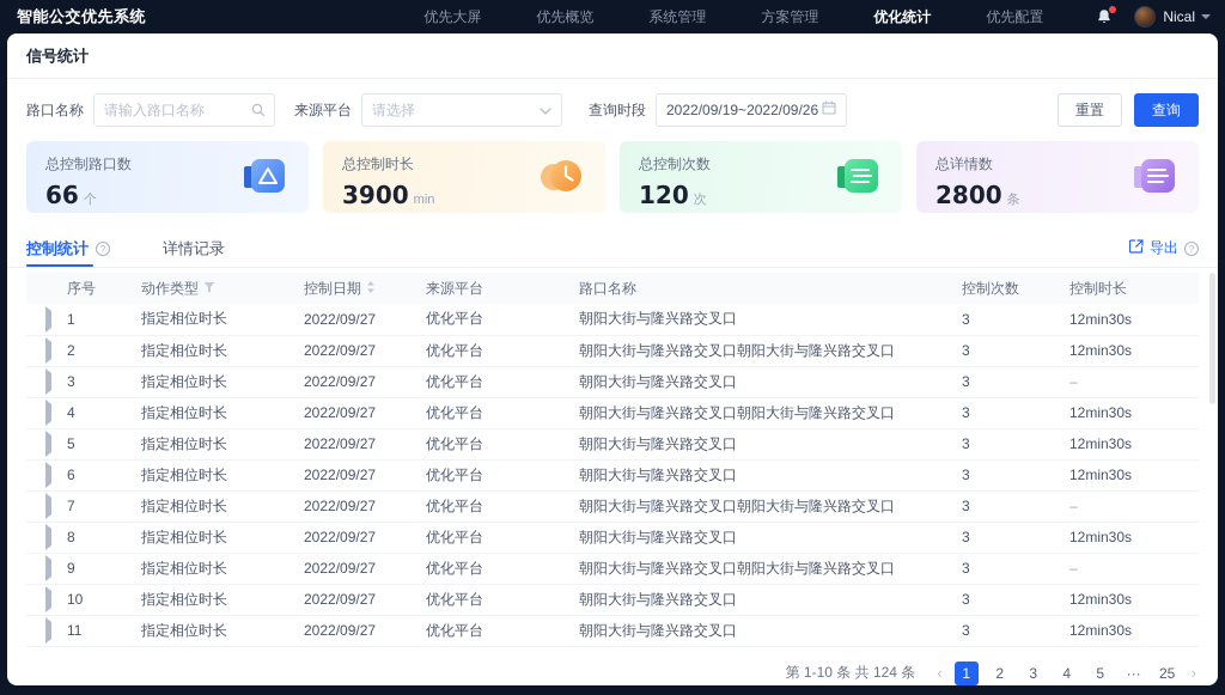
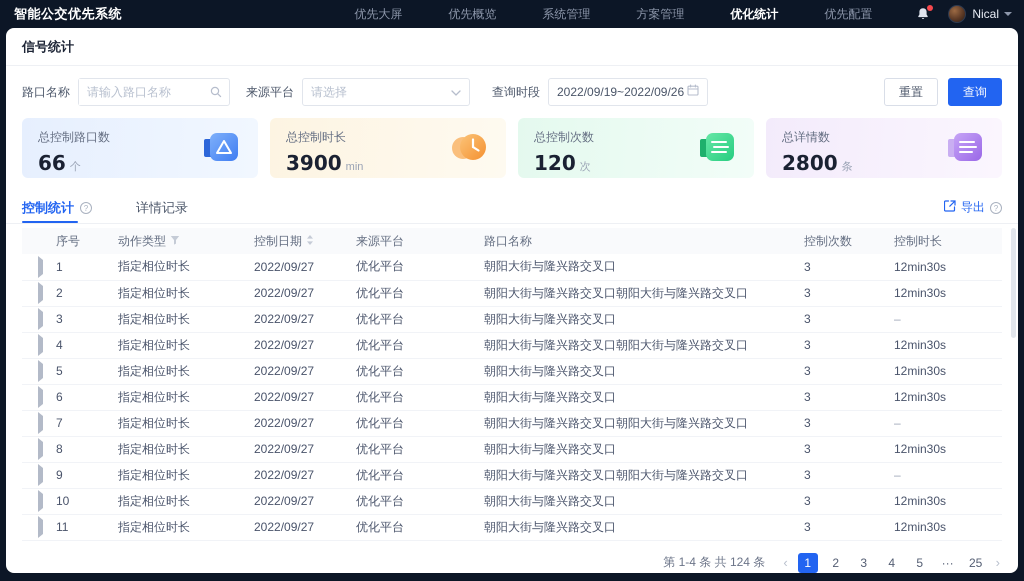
  智能公交优先系统
  优先大屏
  优先概览
  系统管理
  方案管理
  优化统计
  优先配置
  Nical
  信号统计
  路口名称
  请输入路口名称
  来源平台
  请选择
  查询时段
  2022/09/19~2022/09/26
  重置
  查询
  总控制路口数
  66
  个
  总控制时长
  3900
  min
  总控制次数
  120
  次
  总详情数
  2800
  条
  控制统计
  ?
  详情记录
  导出
  ?
  	序号	动作类型	控制日期	来源平台	路口名称	控制次数	控制时长
  	1	指定相位时长	2022/09/27	优化平台	朝阳大街与隆兴路交叉口	3	12min30s
  	2	指定相位时长	2022/09/27	优化平台	朝阳大街与隆兴路交叉口朝阳大街与隆兴路交叉口	3	12min30s
  	3	指定相位时长	2022/09/27	优化平台	朝阳大街与隆兴路交叉口	3	–
  	4	指定相位时长	2022/09/27	优化平台	朝阳大街与隆兴路交叉口朝阳大街与隆兴路交叉口	3	12min30s
  	5	指定相位时长	2022/09/27	优化平台	朝阳大街与隆兴路交叉口	3	12min30s
  	6	指定相位时长	2022/09/27	优化平台	朝阳大街与隆兴路交叉口	3	12min30s
  	7	指定相位时长	2022/09/27	优化平台	朝阳大街与隆兴路交叉口朝阳大街与隆兴路交叉口	3	–
  	8	指定相位时长	2022/09/27	优化平台	朝阳大街与隆兴路交叉口	3	12min30s
  	9	指定相位时长	2022/09/27	优化平台	朝阳大街与隆兴路交叉口朝阳大街与隆兴路交叉口	3	–
  	10	指定相位时长	2022/09/27	优化平台	朝阳大街与隆兴路交叉口	3	12min30s
  	11	指定相位时长	2022/09/27	优化平台	朝阳大街与隆兴路交叉口	3	12min30s
- 第 1-10 条 共 124 条
+ 第 1-4 条 共 124 条
  ‹
  1
  2
  3
  4
  5
  ···
  25
  ›
